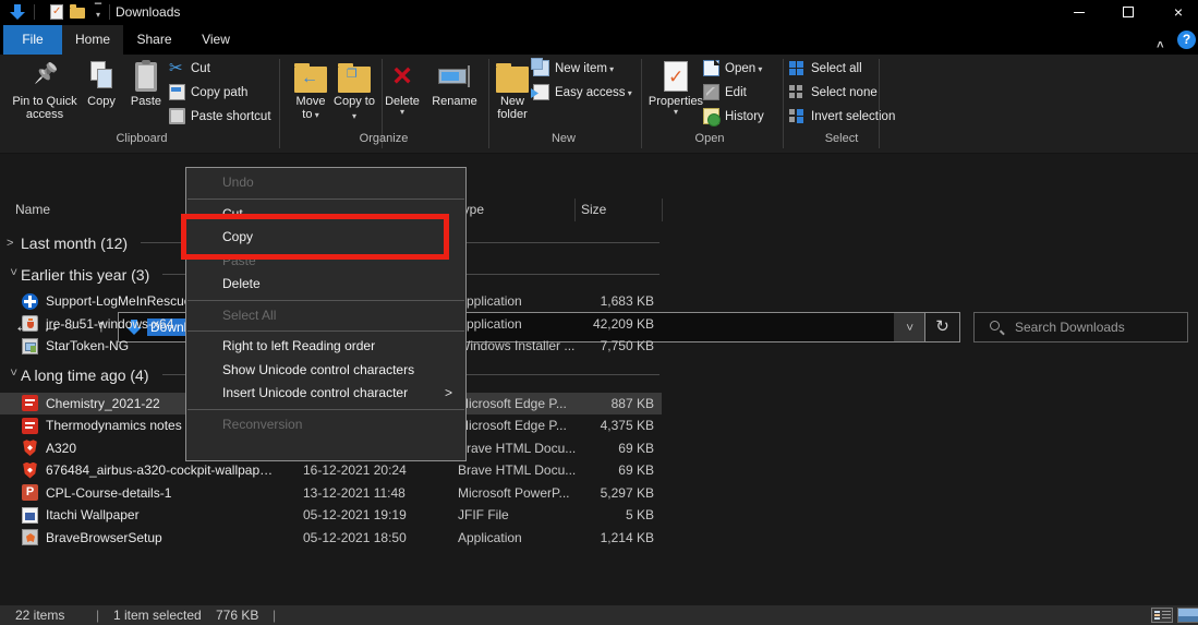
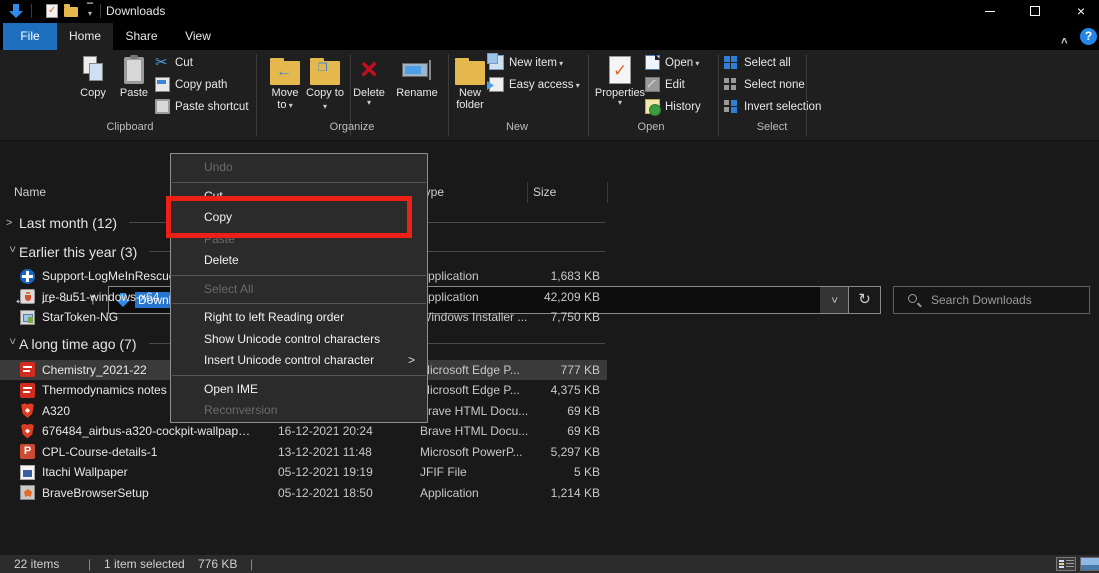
  Downloads
  ×
  File
  Home
  Share
  View
  ?
- Pin to Quick access
  Copy
  Paste
  Cut
  Copy path
  Paste shortcut
  Clipboard
  ←
  Move to
  ❐
  Copy to
  ×
  Delete
  Rename
  Organize
  New folder
  New item
  Easy access
  New
  Properties
  Open
  Edit
  History
  Open
  Select all
  Select none
  Invert selection
  Select
  →
  ⌄
  ↑
  ↻
  Search Downloads
  Name
  Size
  >
  Last month (12)
  Earlier this year (3)
  Support-LogMeInRescu
  pplication
  1,683 KB
  jre-8u51-windows-x64
  pplication
  42,209 KB
  StarToken-NG
  indows Installer ...
  7,750 KB
- A long time ago (4)
+ A long time ago (7)
  Chemistry_2021-22
  icrosoft Edge P...
- 887 KB
+ 777 KB
  Thermodynamics notes
  icrosoft Edge P...
  4,375 KB
  A320
  rave HTML Docu...
  69 KB
  676484_airbus-a320-cockpit-wallpapers
  16-12-2021 20:24
  Brave HTML Docu...
  69 KB
  CPL-Course-details-1
  13-12-2021 11:48
  Microsoft PowerP...
  5,297 KB
  Itachi Wallpaper
  05-12-2021 19:19
  JFIF File
  5 KB
  BraveBrowserSetup
  05-12-2021 18:50
  Application
  1,214 KB
  Undo
  Cut
  Copy
  Paste
  Delete
  Select All
  Right to left Reading order
  Show Unicode control characters
  Insert Unicode control character
  >
+ Open IME
  Reconversion
  22 items
  1 item selected
  776 KB
